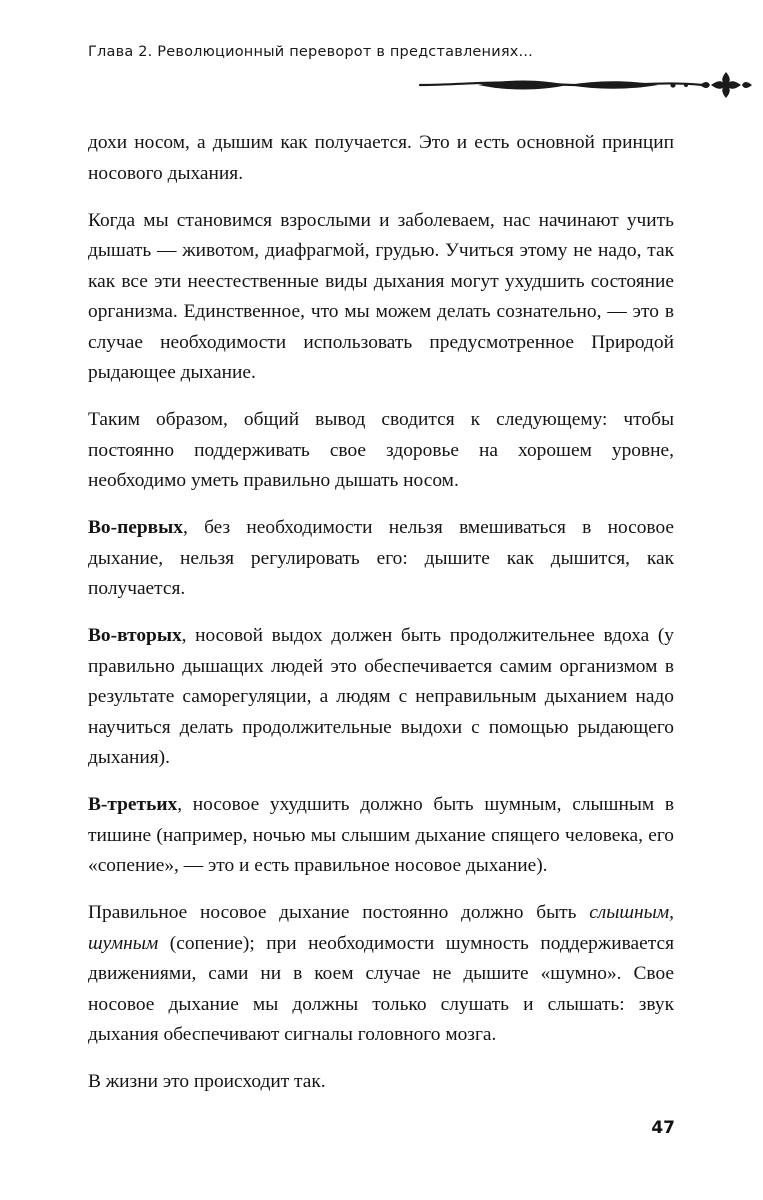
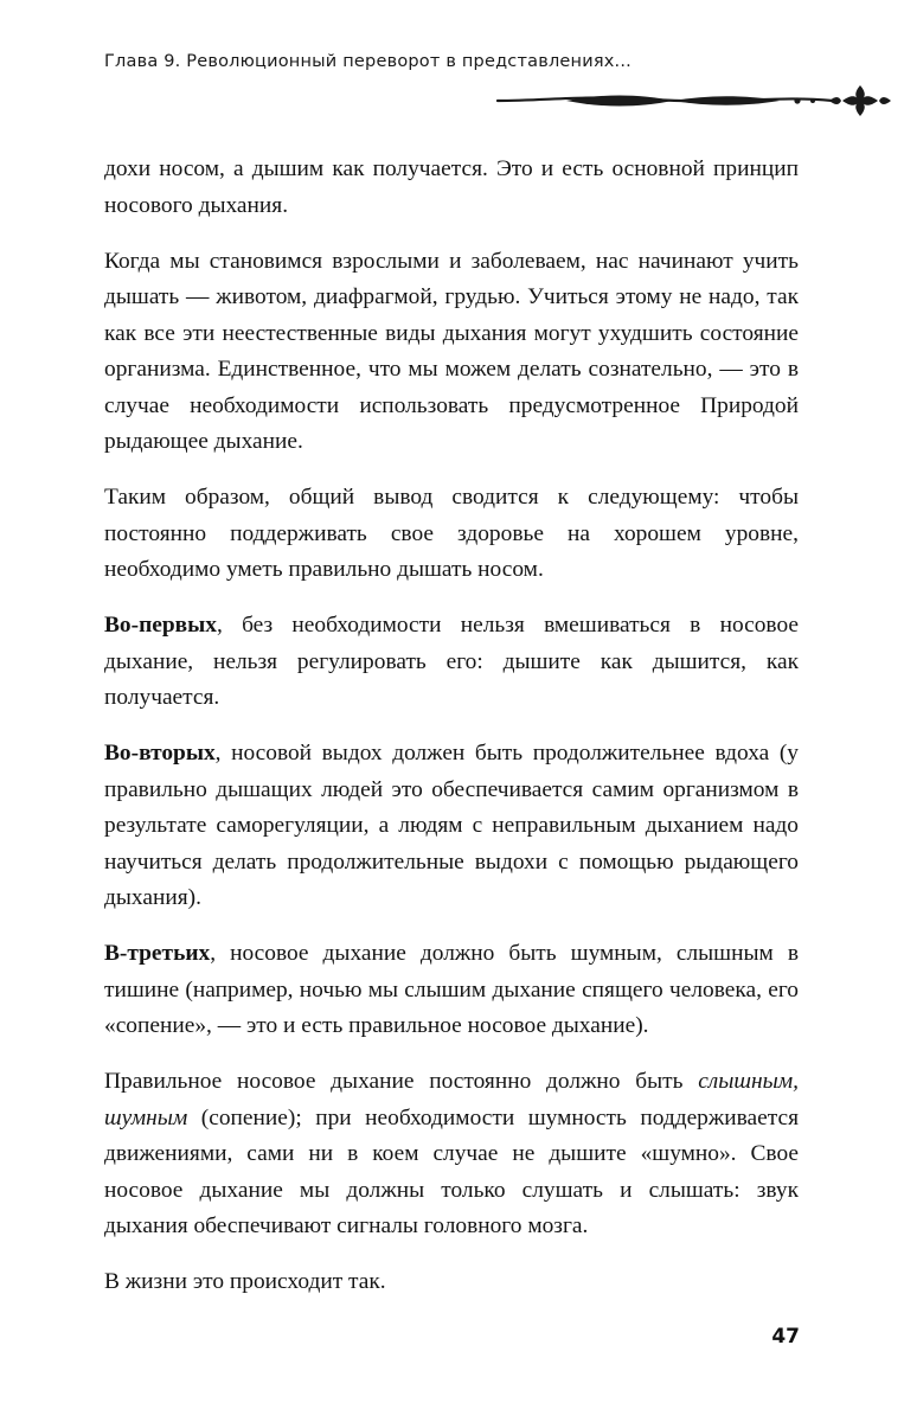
- Глава 2. Революционный переворот в представлениях...
+ Глава 9. Революционный переворот в представлениях...
  дохи носом, а дышим как получается. Это и есть основной принцип носового дыхания.
  Когда мы становимся взрослыми и заболеваем, нас начинают учить дышать — животом, диафрагмой, грудью. Учиться этому не надо, так как все эти неестественные виды дыхания могут ухудшить состояние организма. Единственное, что мы можем делать сознательно, — это в случае необходимости использовать предусмотренное Природой рыдающее дыхание.
  Таким образом, общий вывод сводится к следующему: чтобы постоянно поддерживать свое здоровье на хорошем уровне, необходимо уметь правильно дышать носом.
  Во-первых, без необходимости нельзя вмешиваться в носовое дыхание, нельзя регулировать его: дышите как дышится, как получается.
  Во-вторых, носовой выдох должен быть продолжительнее вдоха (у правильно дышащих людей это обеспечивается самим организмом в результате саморегуляции, а людям с неправильным дыханием надо научиться делать продолжительные выдохи с помощью рыдающего дыхания).
- В-третьих, носовое ухудшить должно быть шумным, слышным в тишине (например, ночью мы слышим дыхание спящего человека, его «сопение», — это и есть правильное носовое дыхание).
+ В-третьих, носовое дыхание должно быть шумным, слышным в тишине (например, ночью мы слышим дыхание спящего человека, его «сопение», — это и есть правильное носовое дыхание).
  Правильное носовое дыхание постоянно должно быть слышным, шумным (сопение); при необходимости шумность поддерживается движениями, сами ни в коем случае не дышите «шумно». Свое носовое дыхание мы должны только слушать и слышать: звук дыхания обеспечивают сигналы головного мозга.
  В жизни это происходит так.
  47
